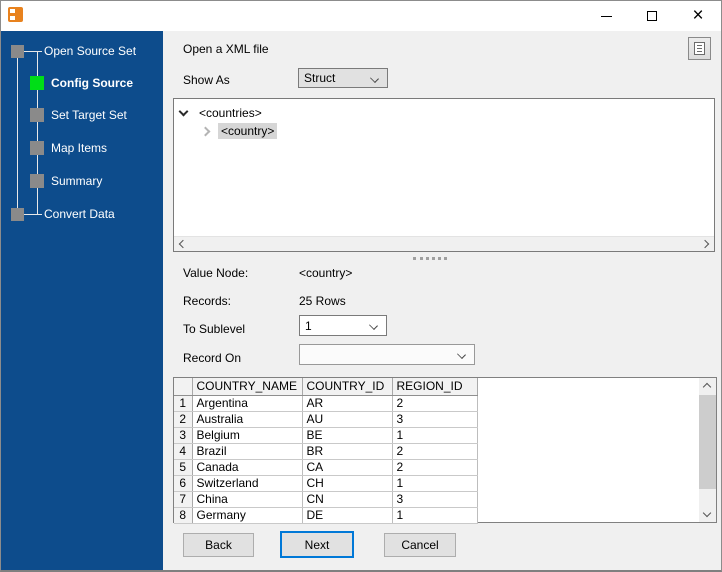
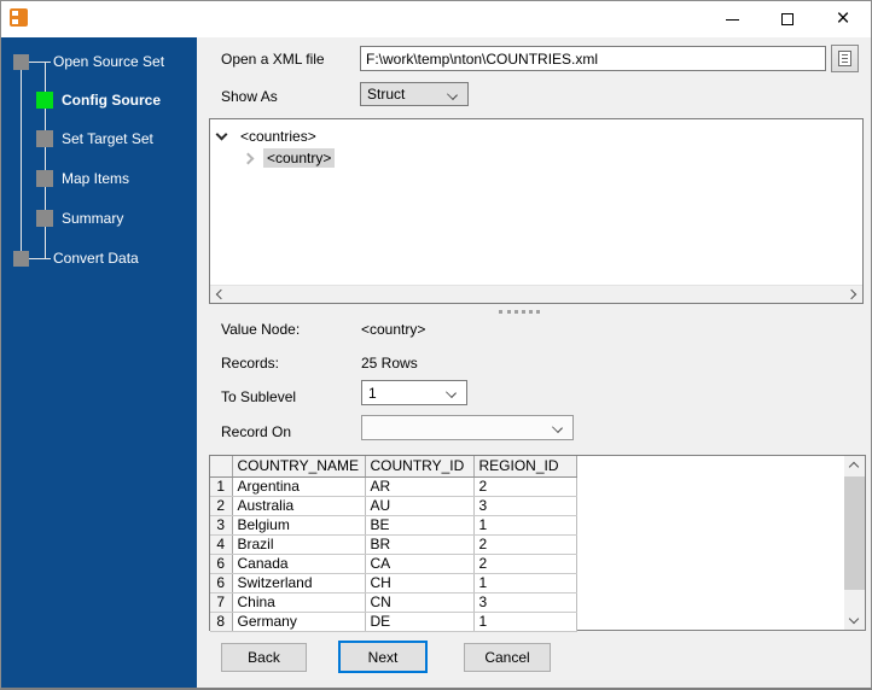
  ×
  Open Source Set
  Config Source
  Set Target Set
  Map Items
  Summary
  Convert Data
  Open a XML file
+ F:\work\temp\nton\COUNTRIES.xml
  Show As
  Struct
  <countries>
  <country>
  Value Node:
  <country>
  Records:
  25 Rows
  To Sublevel
  1
  Record On
  	COUNTRY_NAME	COUNTRY_ID	REGION_ID
  1	Argentina	AR	2
  2	Australia	AU	3
  3	Belgium	BE	1
  4	Brazil	BR	2
- 5	Canada	CA	2
+ 6	Canada	CA	2
  6	Switzerland	CH	1
  7	China	CN	3
  8	Germany	DE	1
  Back
  Next
  Cancel
